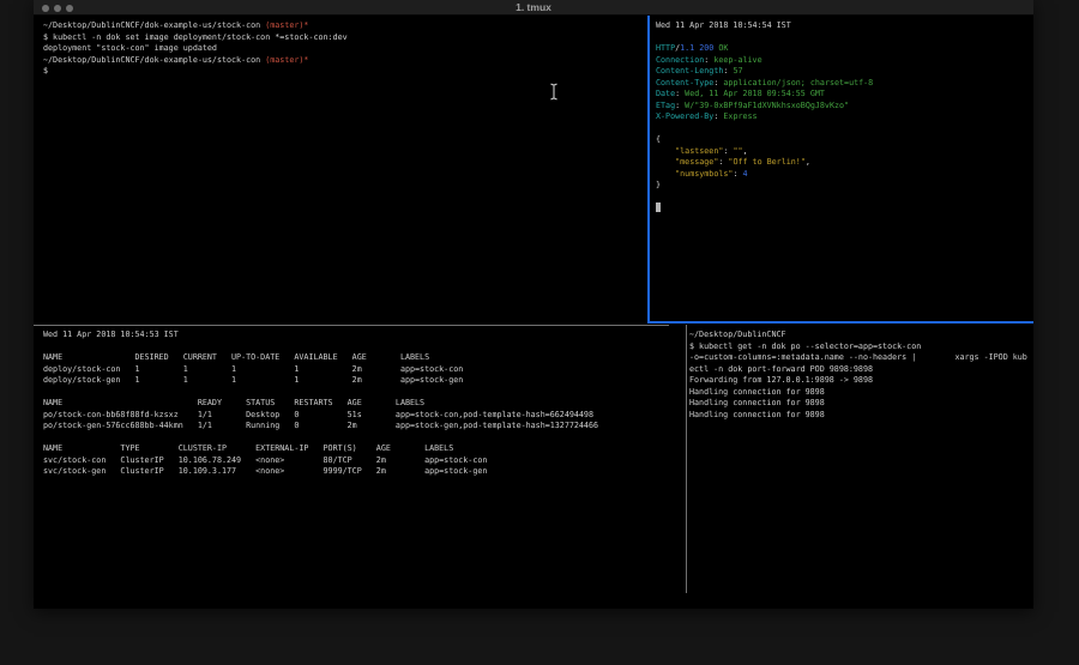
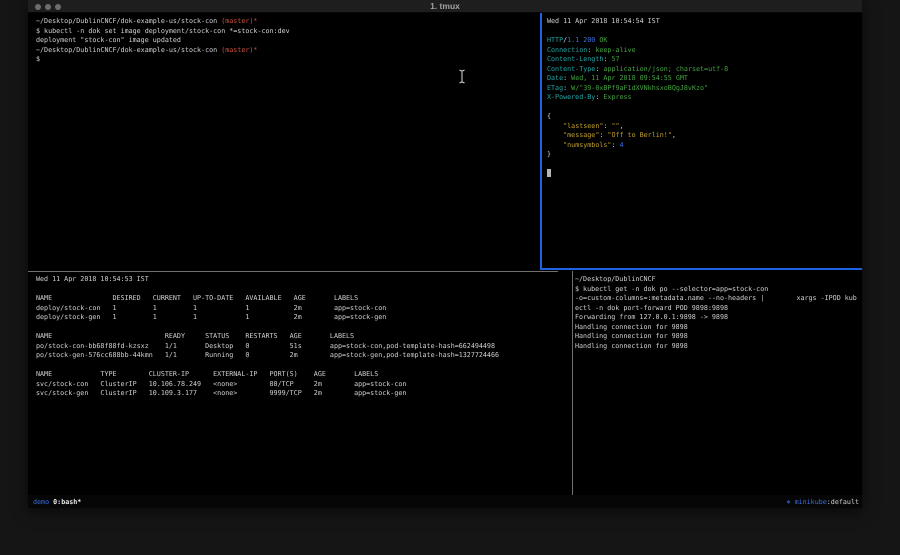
  1. tmux
  ~/Desktop/DublinCNCF/dok-example-us/stock-con (master)*
  $ kubectl -n dok set image deployment/stock-con *=stock-con:dev
  deployment "stock-con" image updated
  ~/Desktop/DublinCNCF/dok-example-us/stock-con (master)*
  $
  Wed 11 Apr 2018 10:54:54 IST
  HTTP/1.1 200 OK
  Connection: keep-alive
  Content-Length: 57
  Content-Type: application/json; charset=utf-8
  Date: Wed, 11 Apr 2018 09:54:55 GMT
  ETag: W/"39-0xBPf9aF1dXVNkhsxoBQgJ8vKzo"
  X-Powered-By: Express
  {
  "lastseen": "",
  "message": "Off to Berlin!",
  "numsymbols": 4
  }
  Wed 11 Apr 2018 10:54:53 IST
  NAME DESIRED CURRENT UP-TO-DATE AVAILABLE AGE LABELS
  deploy/stock-con 1 1 1 1 2m app=stock-con
  deploy/stock-gen 1 1 1 1 2m app=stock-gen
  NAME READY STATUS RESTARTS AGE LABELS
  po/stock-con-bb68f88fd-kzsxz 1/1 Desktop 0 51s app=stock-con,pod-template-hash=662494498
  po/stock-gen-576cc688bb-44kmn 1/1 Running 0 2m app=stock-gen,pod-template-hash=1327724466
  NAME TYPE CLUSTER-IP EXTERNAL-IP PORT(S) AGE LABELS
  svc/stock-con ClusterIP 10.106.78.249 <none> 80/TCP 2m app=stock-con
  svc/stock-gen ClusterIP 10.109.3.177 <none> 9999/TCP 2m app=stock-gen
  ~/Desktop/DublinCNCF
  $ kubectl get -n dok po --selector=app=stock-con
  -o=custom-columns=:metadata.name --no-headers | xargs -IPOD kub
  ectl -n dok port-forward POD 9898:9898
  Forwarding from 127.0.0.1:9898 -> 9898
  Handling connection for 9898
  Handling connection for 9898
  Handling connection for 9898
+ demo 0:bash*
+ ⎈ minikube:default
